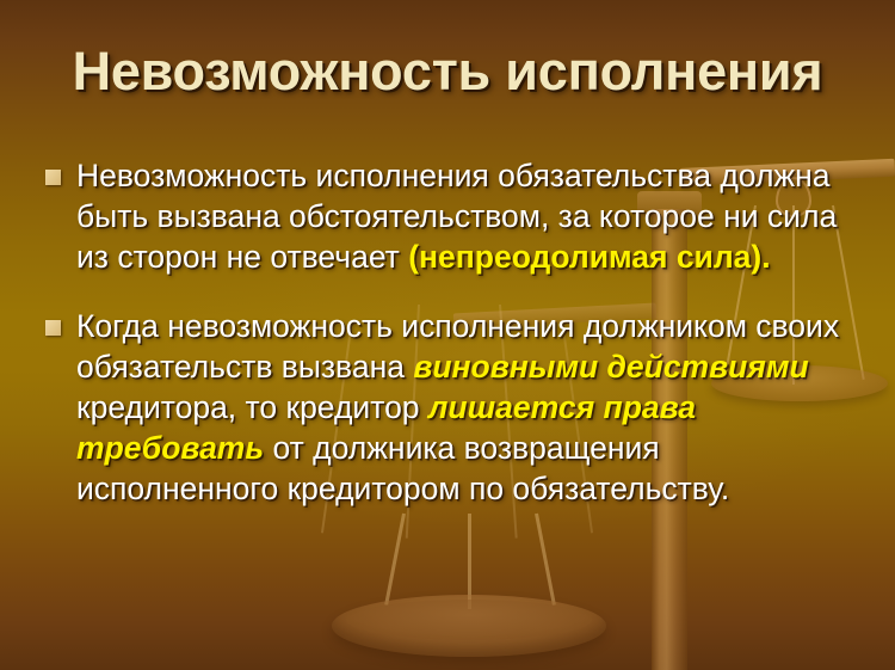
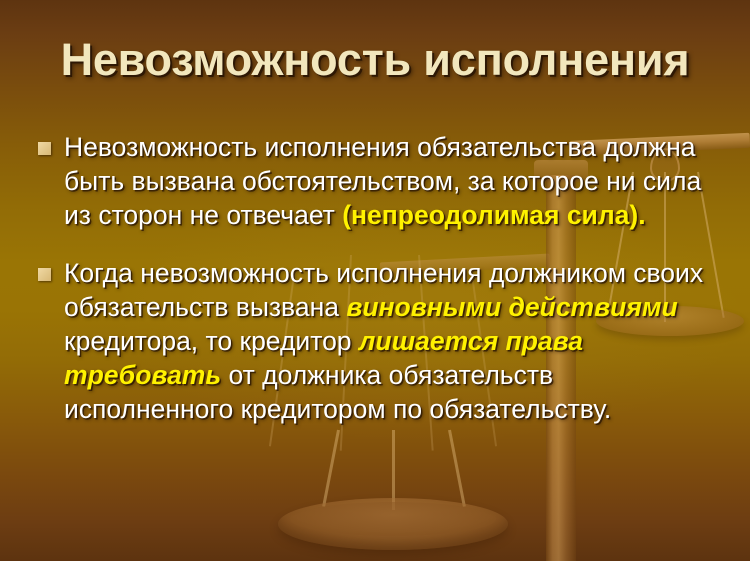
  Невозможность исполнения
  Невозможность исполнения обязательства должна быть вызвана обстоятельством, за которое ни сила из сторон не отвечает (непреодолимая сила).
- Когда невозможность исполнения должником своих обязательств вызвана виновными действиями кредитора, то кредитор лишается права требовать от должника возвращения исполненного кредитором по обязательству.
+ Когда невозможность исполнения должником своих обязательств вызвана виновными действиями кредитора, то кредитор лишается права требовать от должника обязательств исполненного кредитором по обязательству.
